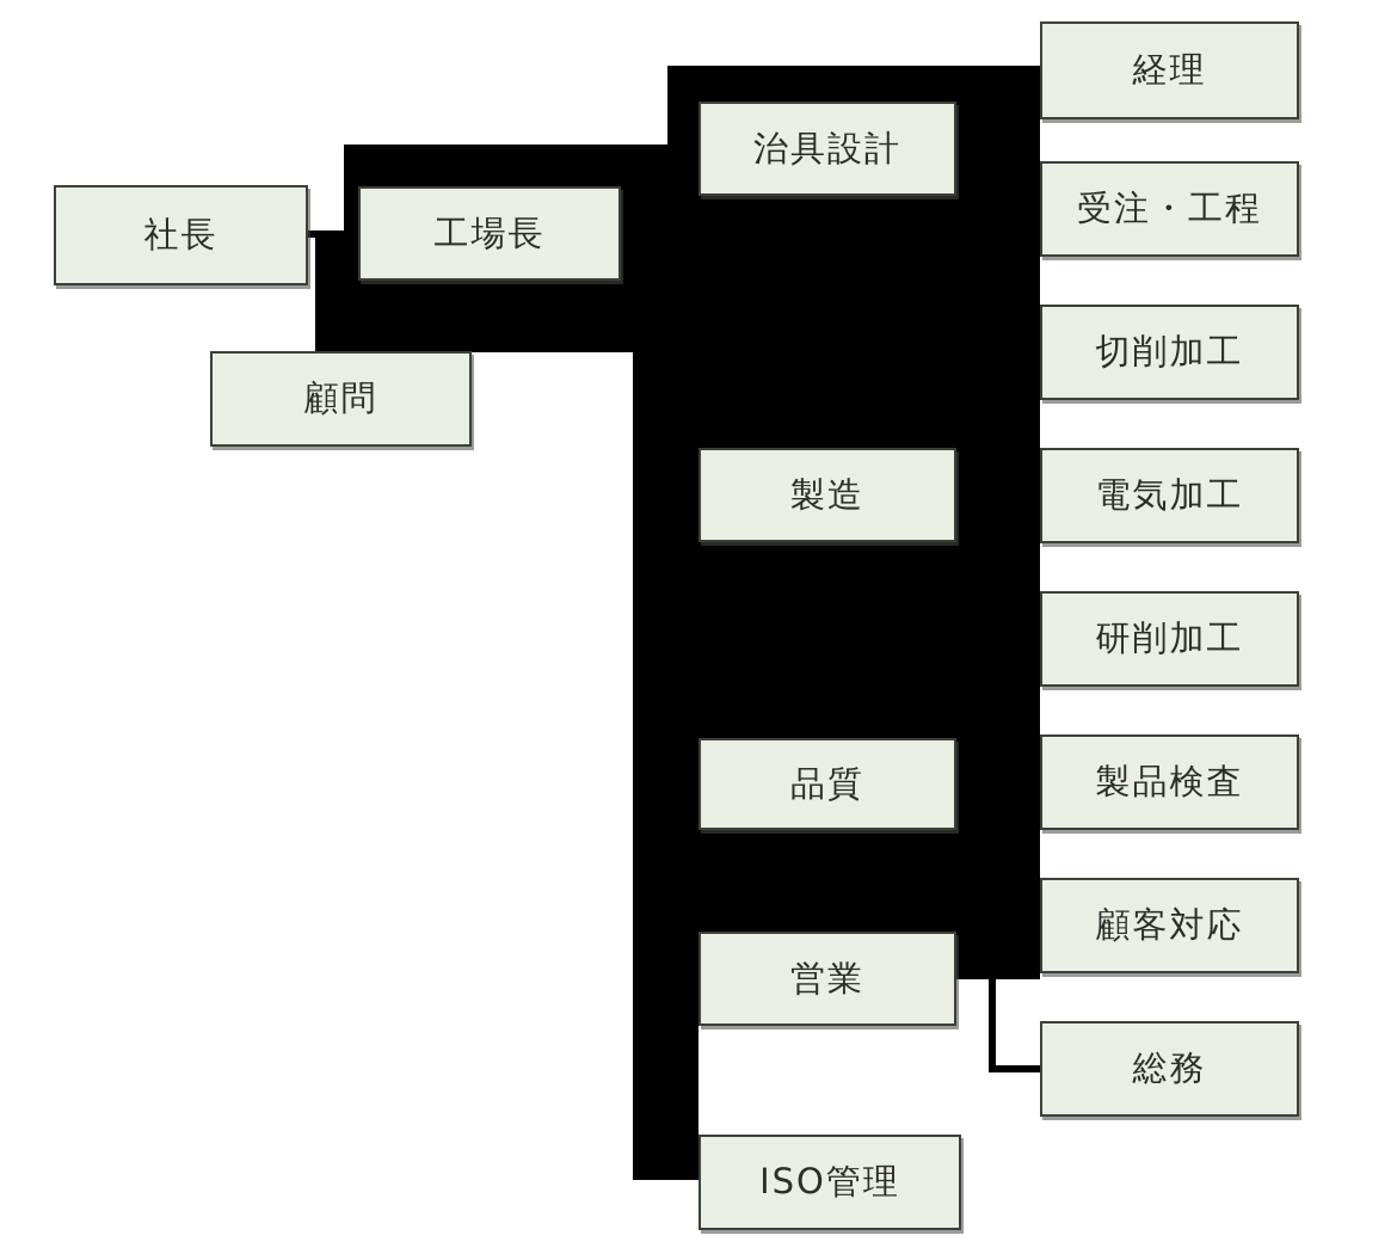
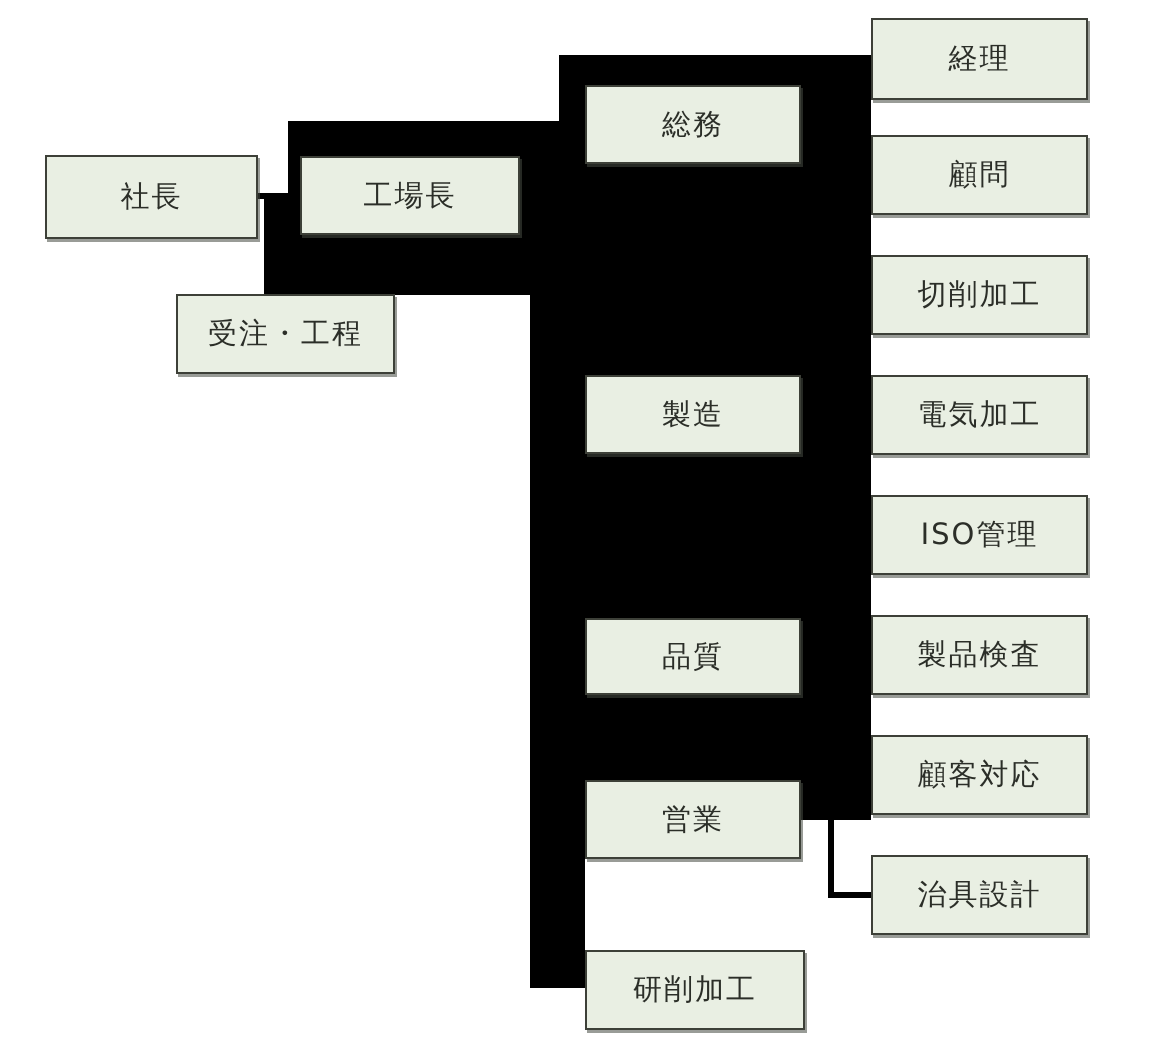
  社長
  工場長
- 顧問
+ 受注・工程
- 治具設計
+ 総務
  製造
  品質
  営業
- ISO管理
+ 研削加工
  経理
- 受注・工程
+ 顧問
  切削加工
  電気加工
- 研削加工
+ ISO管理
  製品検査
  顧客対応
- 総務
+ 治具設計
